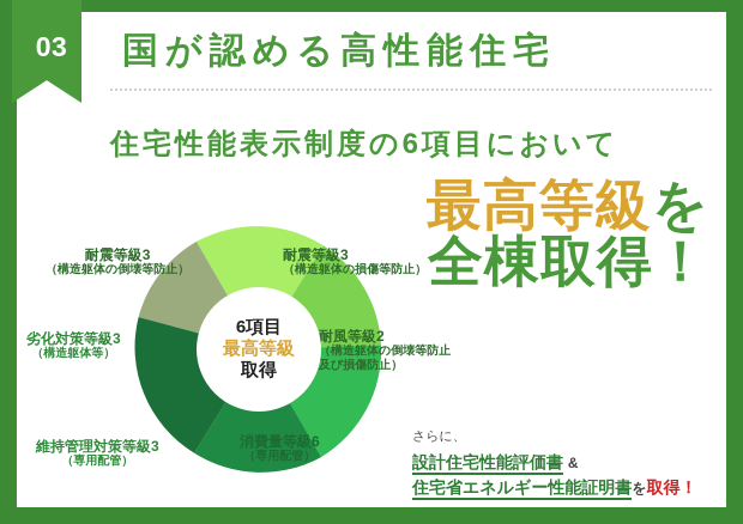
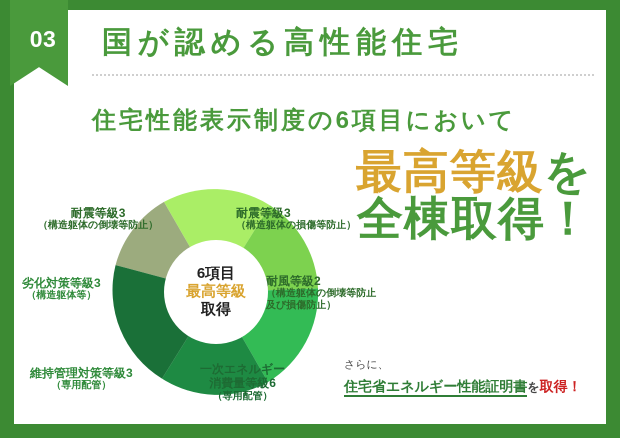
  03
  国が認める高性能住宅
  住宅性能表示制度の6項目において
  最高等級を
  全棟取得！
  6項目
  最高等級
  取得
  耐震等級3
  （構造躯体の倒壊等防止）
  耐震等級3
  （構造躯体の損傷等防止）
  耐風等級2
  （構造躯体の倒壊等防止
  及び損傷防止）
  劣化対策等級3
  （構造躯体等）
  維持管理対策等級3
  （専用配管）
+ 一次エネルギー
  消費量等級6
  （専用配管）
  さらに、
- 設計住宅性能評価書 &
  住宅省エネルギー性能証明書を取得！
